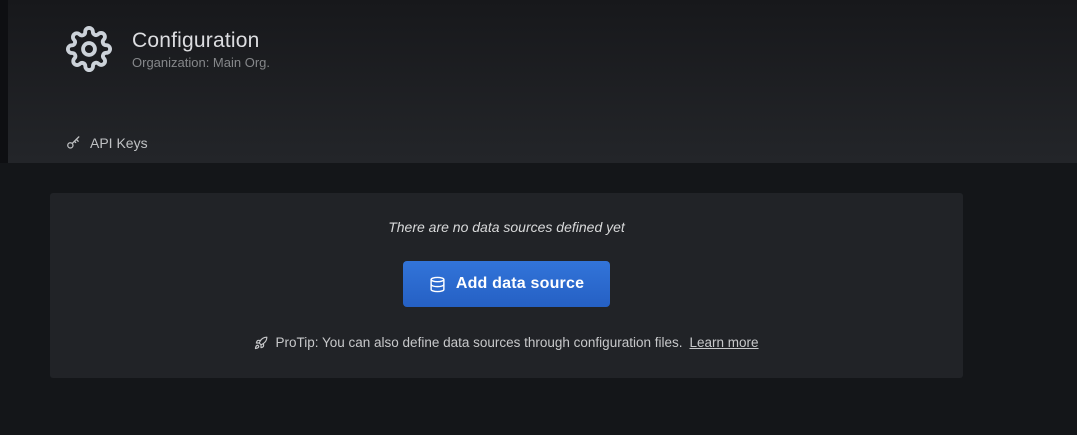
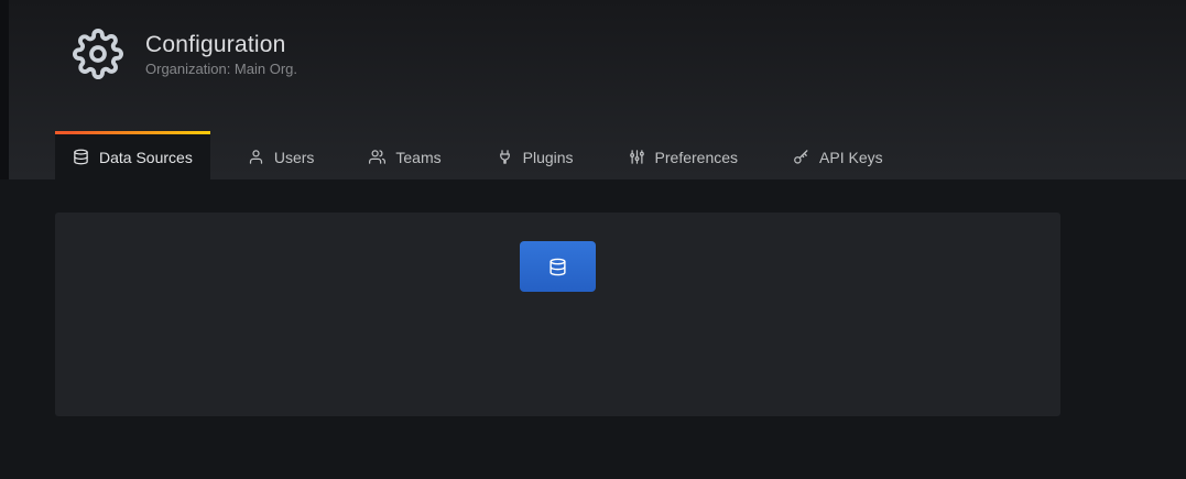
  Configuration
  Organization: Main Org.
+ Data Sources
+ Users
+ Teams
+ Plugins
+ Preferences
  API Keys
- There are no data sources defined yet
- Add data source
- ProTip: You can also define data sources through configuration files.
- Learn more
